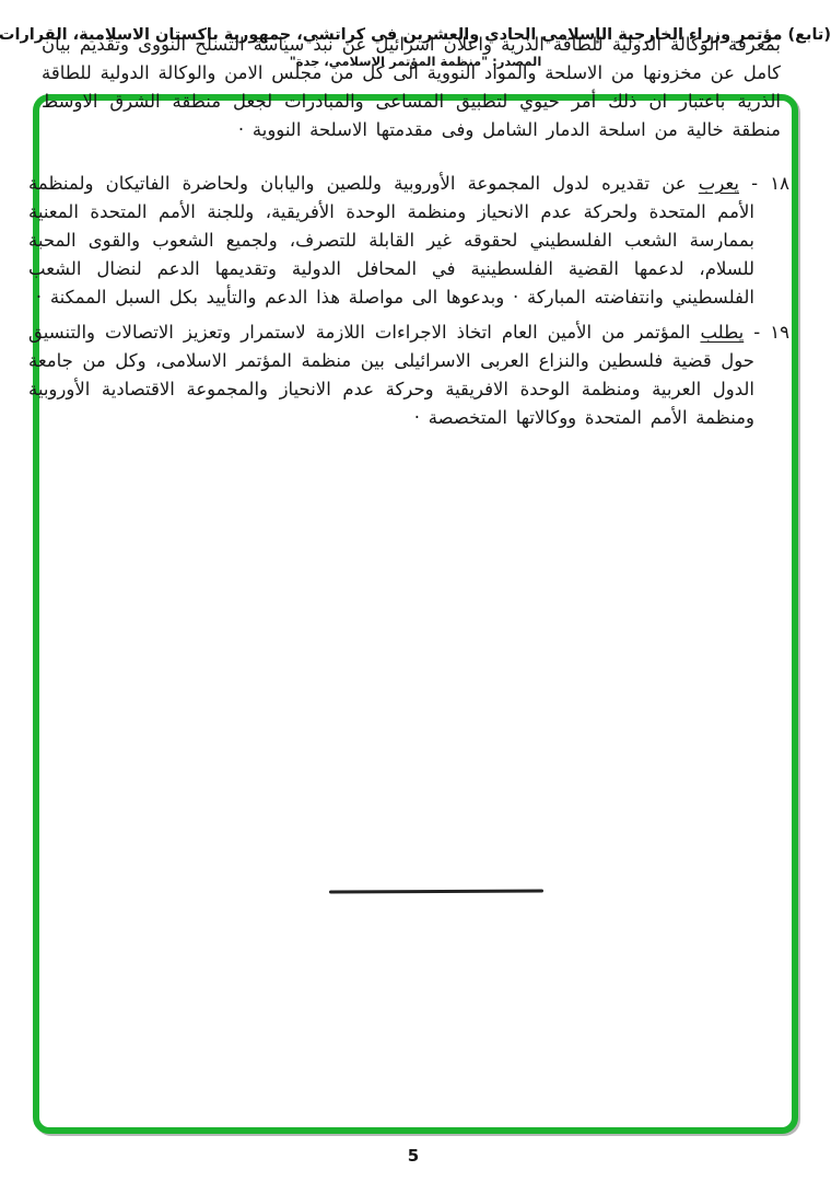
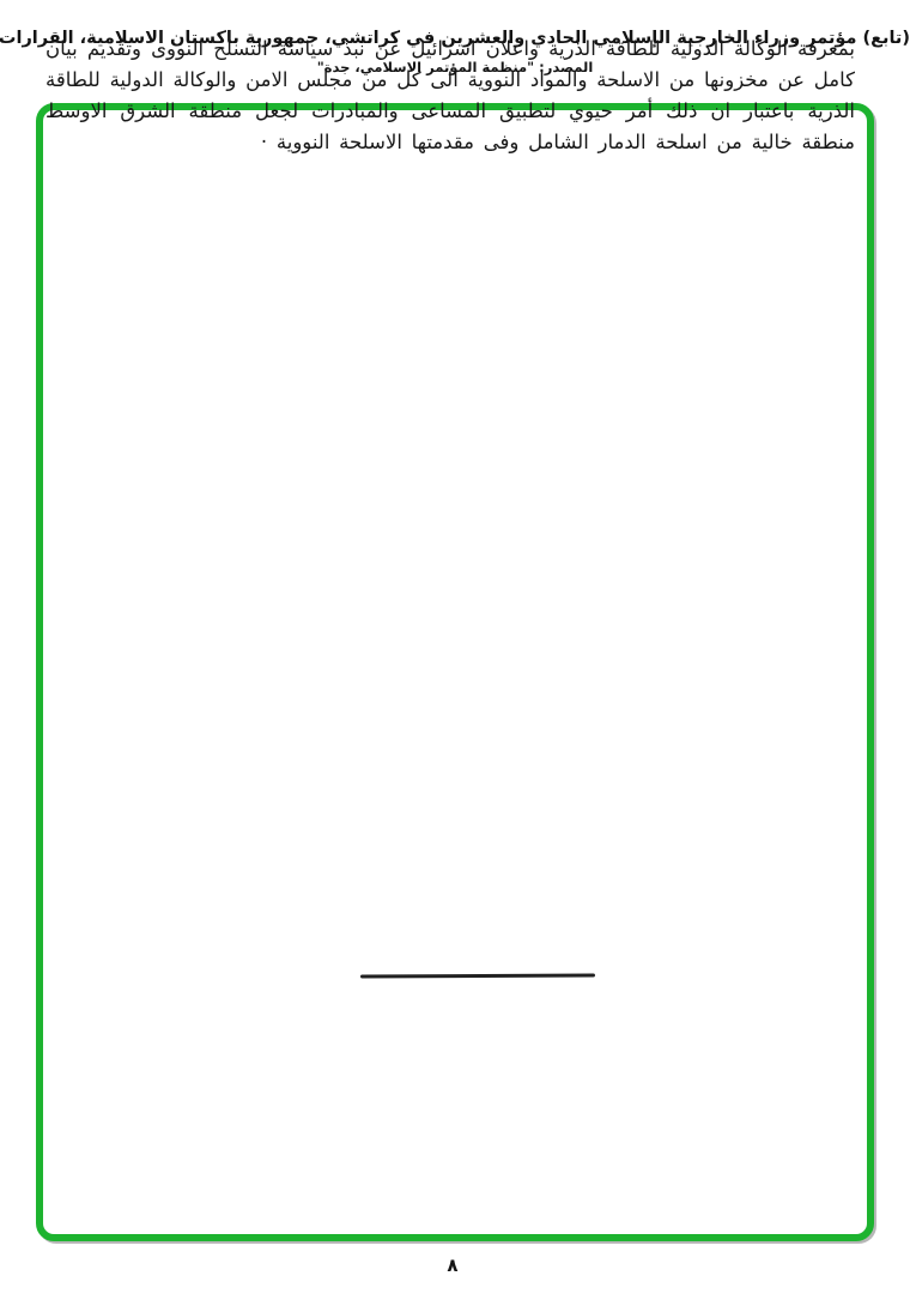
  (تابع) مؤتمر وزراء الخارجية الإسلامي الحادي والعشرين في كراتشي، جمهورية باكستان الاسلامية، القرارات
  المصدر: "منظمة المؤتمر الاسلامي، جدة"
  بمعرفة الوكالة الدولية للطاقة الذرية واعلان اسرائيل عن نبذ سياسة التسلح النووى وتقديم بيان كامل عن مخزونها من الاسلحة والمواد النووية الى كل من مجلس الامن والوكالة الدولية للطاقة الذرية باعتبار ان ذلك أمر حيوي لتطبيق المساعى والمبادرات لجعل منطقة الشرق الاوسط منطقة خالية من اسلحة الدمار الشامل وفى مقدمتها الاسلحة النووية ·
- ١٨ - يعرب عن تقديره لدول المجموعة الأوروبية وللصين واليابان ولحاضرة الفاتيكان ولمنظمة الأمم المتحدة ولحركة عدم الانحياز ومنظمة الوحدة الأفريقية، وللجنة الأمم المتحدة المعنية بممارسة الشعب الفلسطيني لحقوقه غير القابلة للتصرف، ولجميع الشعوب والقوى المحبة للسلام، لدعمها القضية الفلسطينية في المحافل الدولية وتقديمها الدعم لنضال الشعب الفلسطيني وانتفاضته المباركة · وبدعوها الى مواصلة هذا الدعم والتأييد بكل السبل الممكنة ·
- ١٩ - يطلب المؤتمر من الأمين العام اتخاذ الاجراءات اللازمة لاستمرار وتعزيز الاتصالات والتنسيق حول قضية فلسطين والنزاع العربى الاسرائيلى بين منظمة المؤتمر الاسلامى، وكل من جامعة الدول العربية ومنظمة الوحدة الافريقية وحركة عدم الانحياز والمجموعة الاقتصادية الأوروبية ومنظمة الأمم المتحدة ووكالاتها المتخصصة ·
- 5
+ ٨
